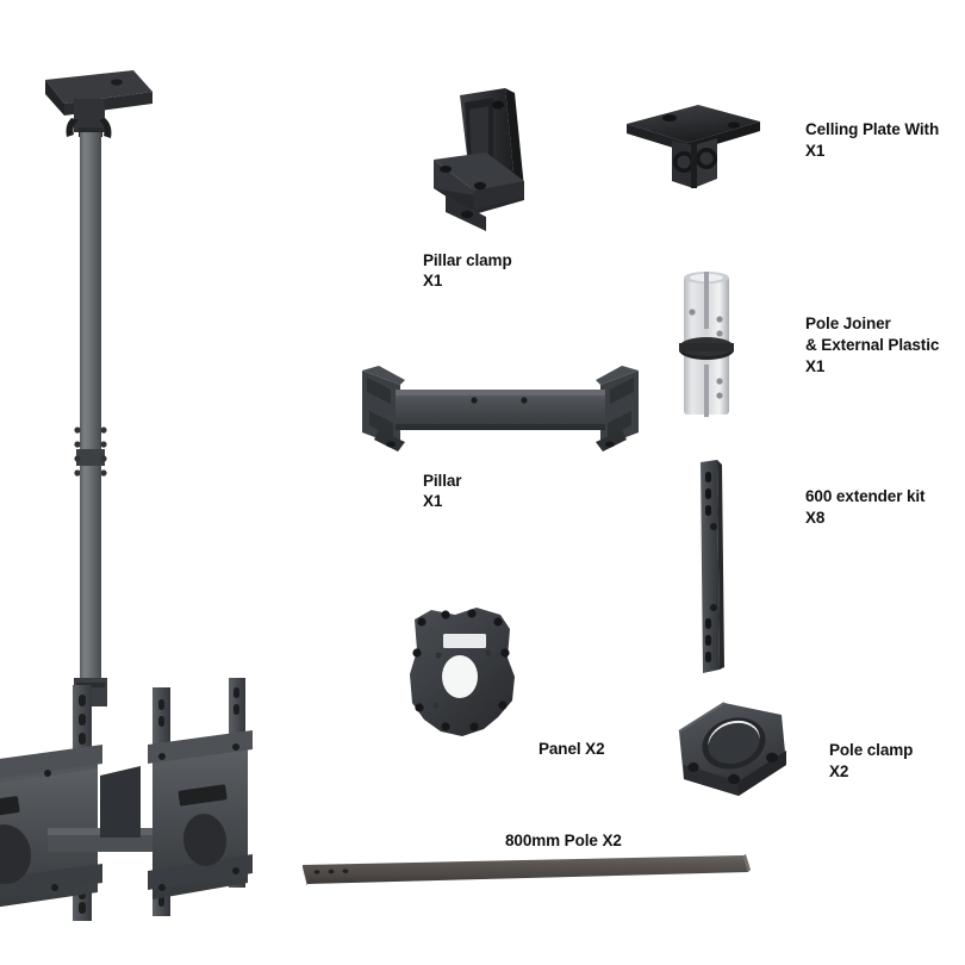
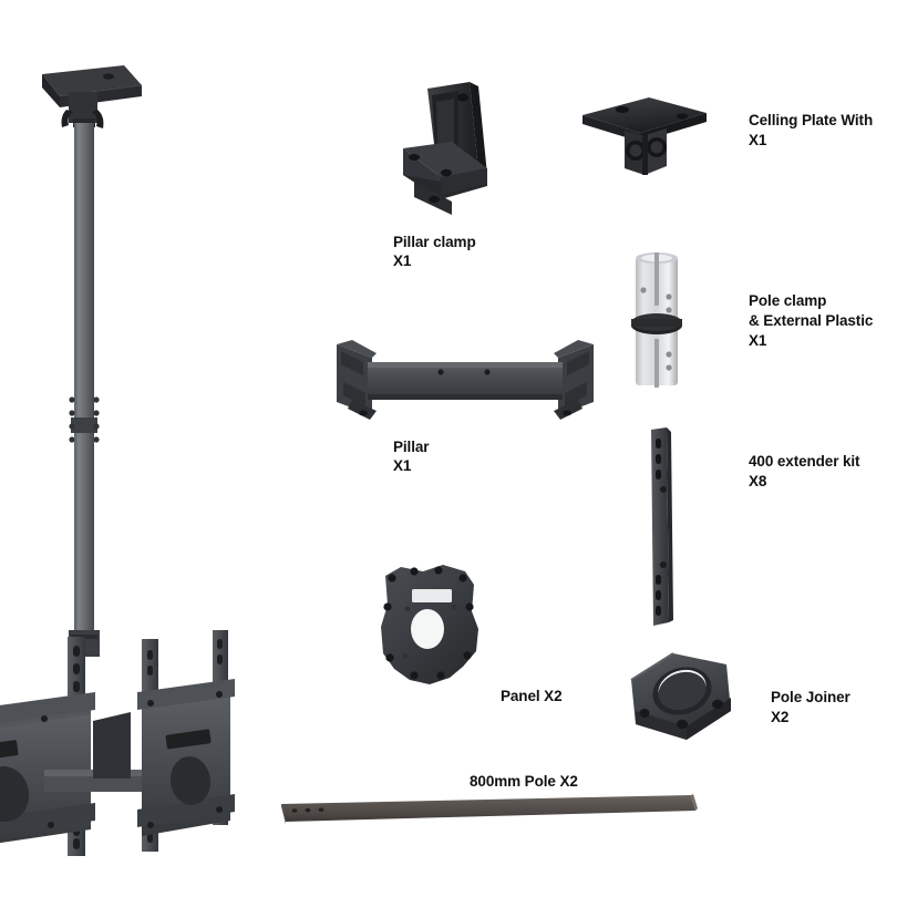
  Pillar clamp
  X1
  Celling Plate With
  X1
- Pole Joiner
+ Pole clamp
  & External Plastic
  X1
  Pillar
  X1
- 600 extender kit
+ 400 extender kit
  X8
  Panel X2
- Pole clamp
+ Pole Joiner
  X2
  800mm Pole X2
